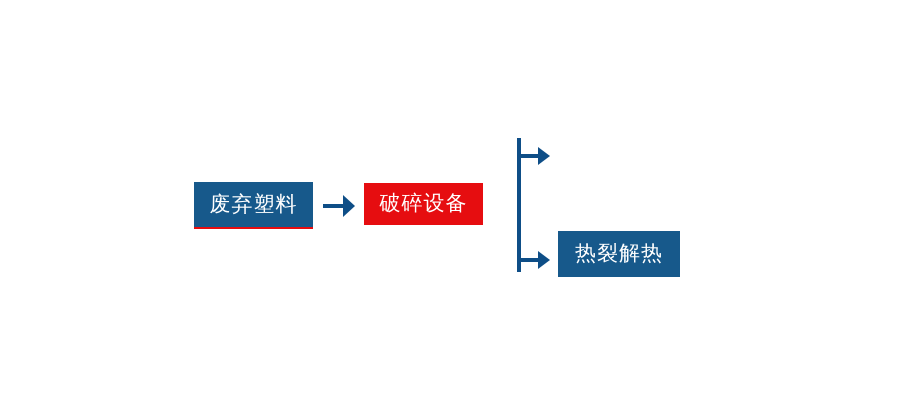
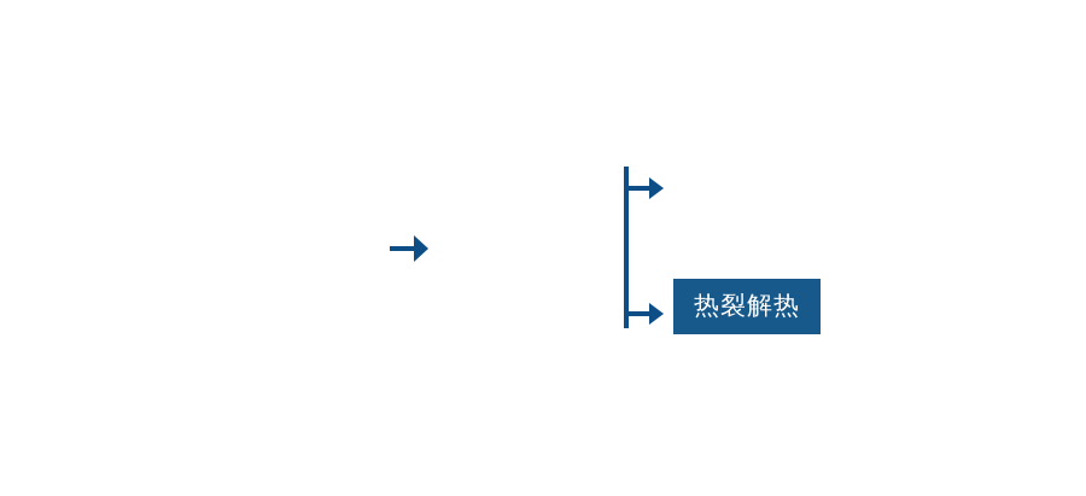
- 废弃塑料
- 破碎设备
  热裂解热
